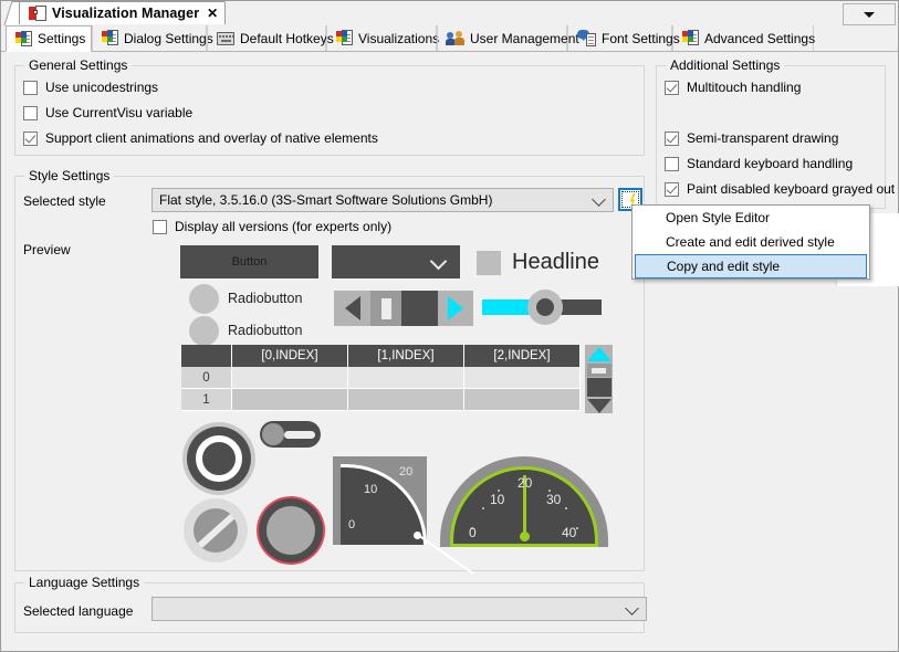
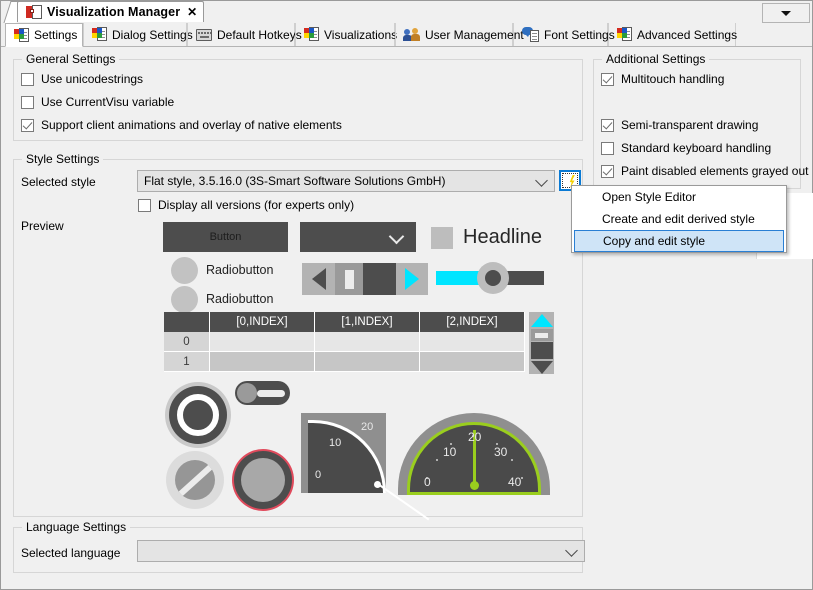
  Visualization Manager
  ✕
  Settings
  Dialog Settings
  Default Hotkeys
  Visualizations
  User Management
  Font Settings
  Advanced Settings
  General Settings
  Use unicodestrings
  Use CurrentVisu variable
  Support client animations and overlay of native elements
  Additional Settings
  Multitouch handling
  Semi-transparent drawing
  Standard keyboard handling
- Paint disabled keyboard grayed out
+ Paint disabled elements grayed out
  Style Settings
  Selected style
  Flat style, 3.5.16.0 (3S-Smart Software Solutions GmbH)
  Display all versions (for experts only)
  Preview
  Button
  Headline
  Radiobutton
  Radiobutton
  [0,INDEX]
  [1,INDEX]
  [2,INDEX]
  0
  1
  0
  10
  20
  0
  10
  20
  30
  40
  Language Settings
  Selected language
  Open Style Editor
  Create and edit derived style
  Copy and edit style
